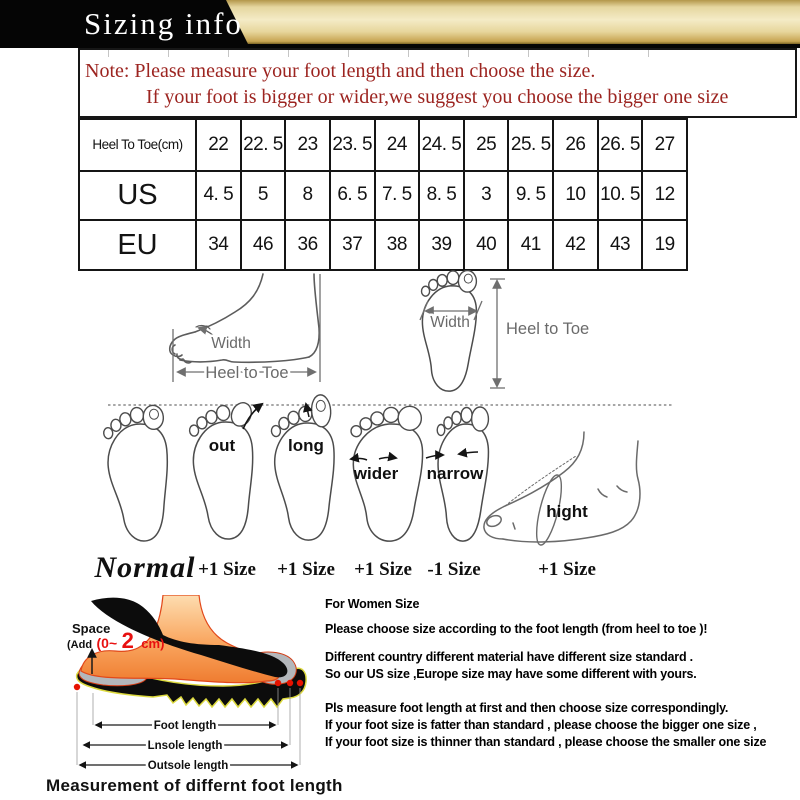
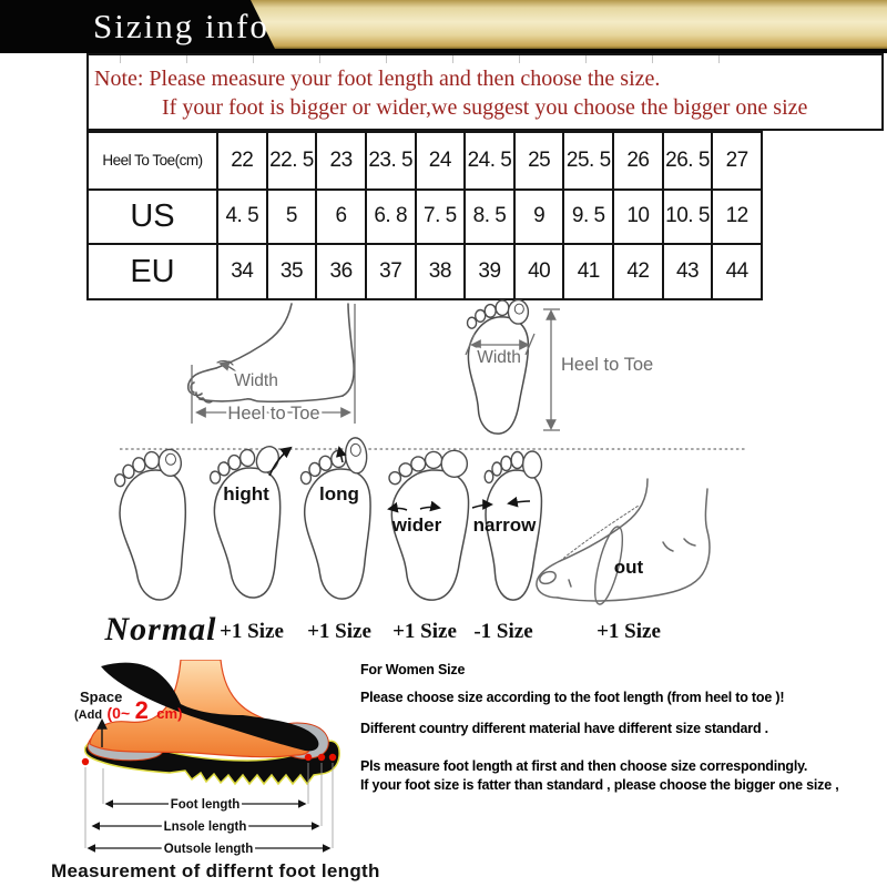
  Sizing info
  Note: Please measure your foot length and then choose the size.
  If your foot is bigger or wider,we suggest you choose the bigger one size
  Heel To Toe(cm)
  22
  22. 5
  23
  23. 5
  24
  24. 5
  25
  25. 5
  26
  26. 5
  27
  US
  4. 5
  5
- 8
+ 6
- 6. 5
+ 6. 8
  7. 5
  8. 5
- 3
+ 9
  9. 5
  10
  10. 5
  12
  EU
  34
- 46
+ 35
  36
  37
  38
  39
  40
  41
  42
  43
- 19
+ 44
  Width
  Heel to Toe
  Width
  Heel to Toe
- out
+ hight
  long
  wider
  narrow
- hight
+ out
  Normal
  +1 Size
  +1 Size
  +1 Size
  -1 Size
  +1 Size
  Foot length
  Lnsole length
  Outsole length
  Space
  (Add (0~ 2 cm)
  Measurement of differnt foot length
  For Women Size
  Please choose size according to the foot length (from heel to toe )!
  Different country different material have different size standard .
- So our US size ,Europe size may have some different with yours.
  Pls measure foot length at first and then choose size correspondingly.
  If your foot size is fatter than standard , please choose the bigger one size ,
- If your foot size is thinner than standard , please choose the smaller one size
